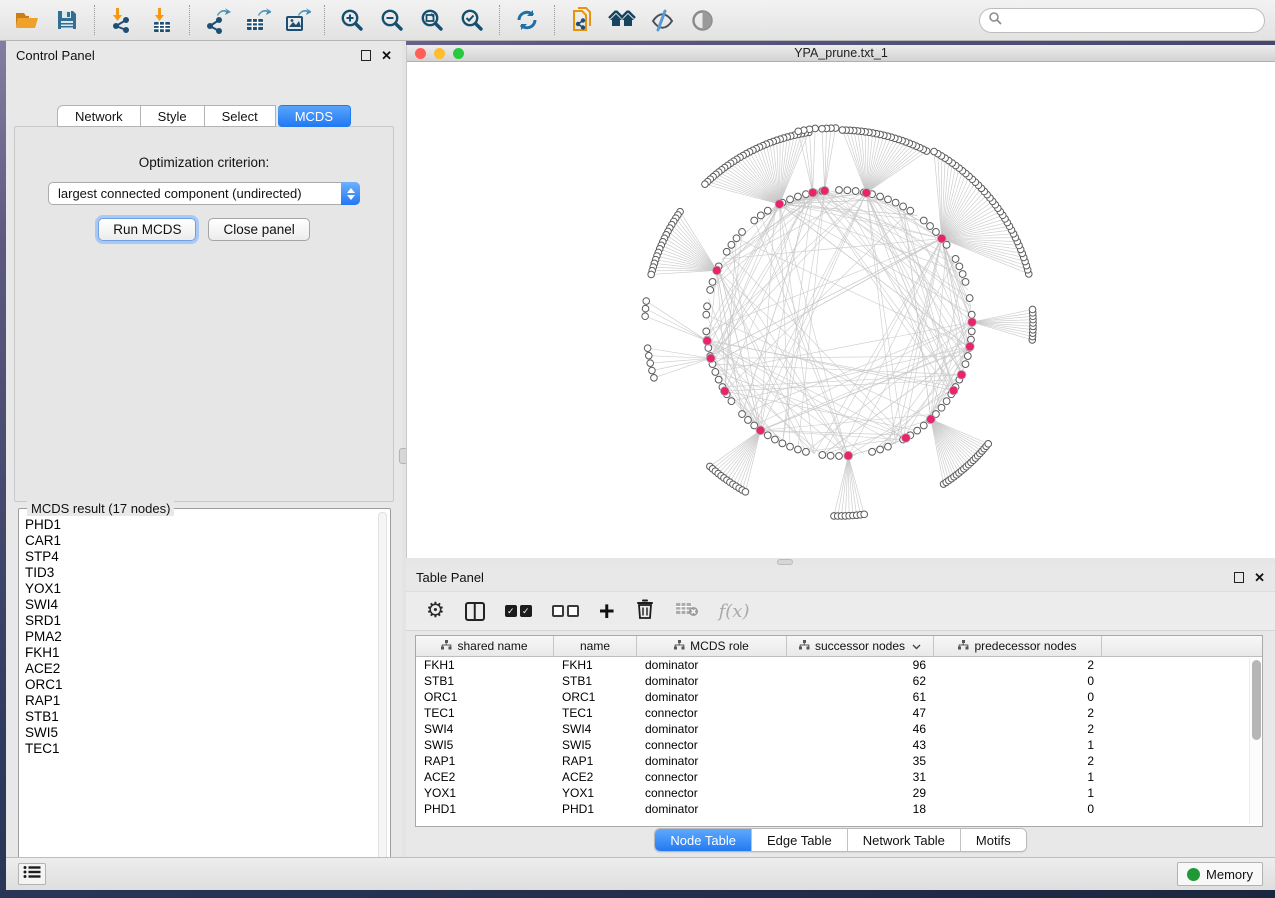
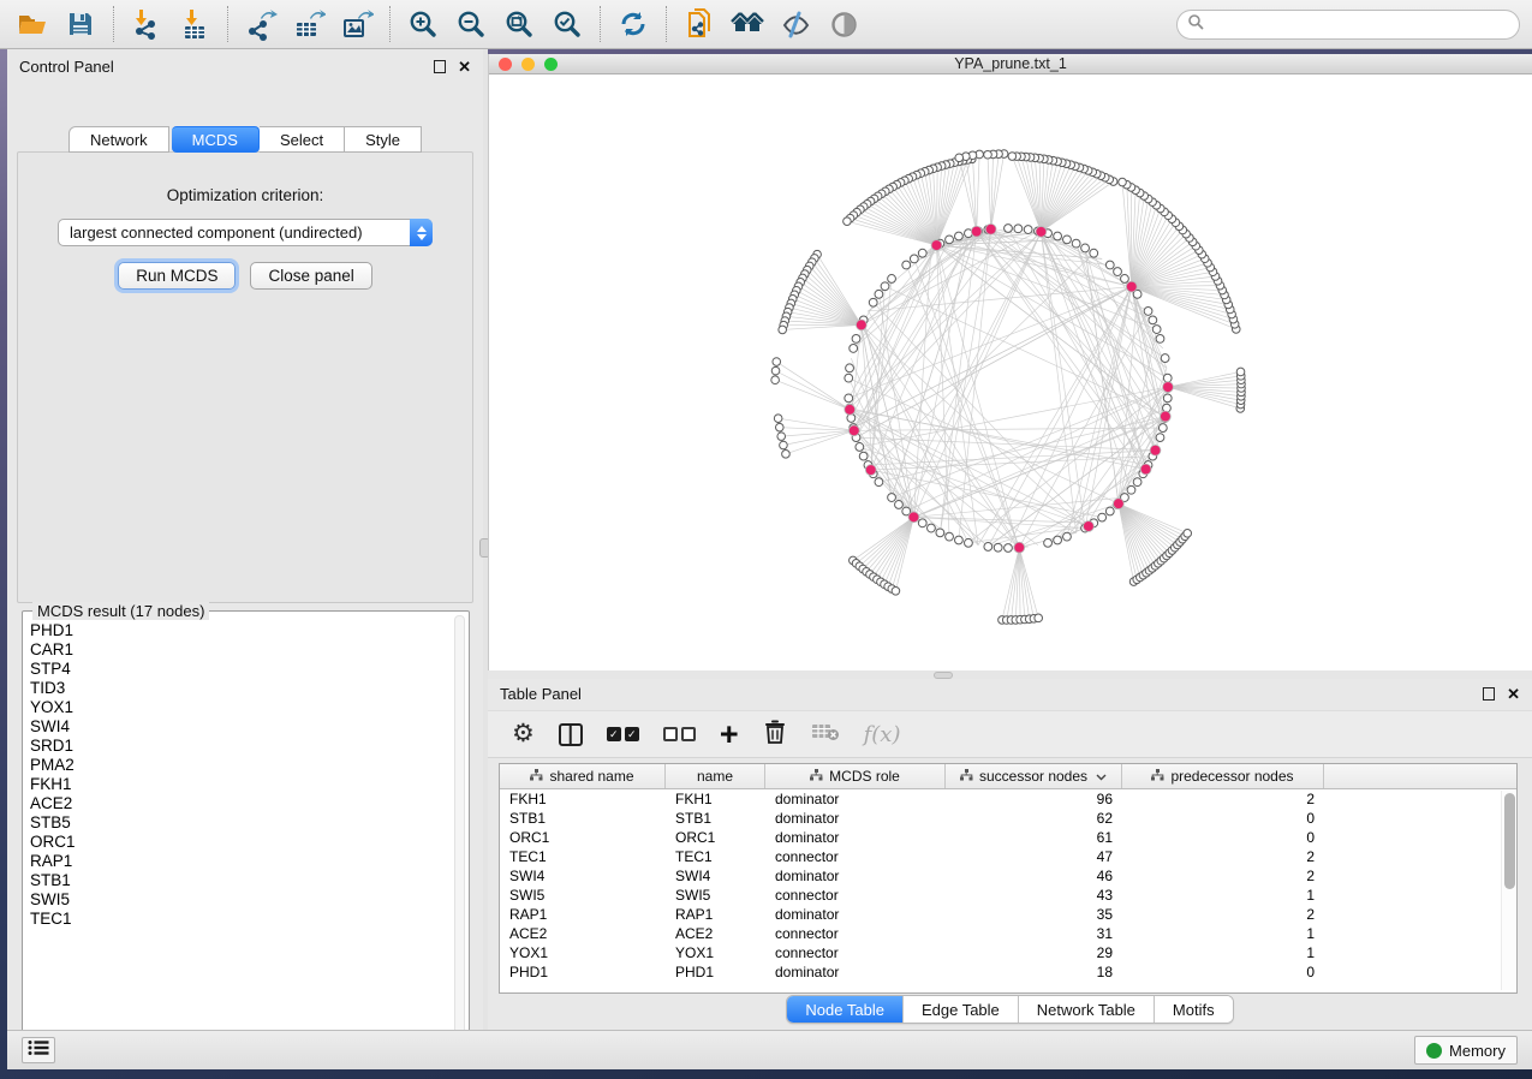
  Control Panel
  ✕
  Network
- Style
+ MCDS
  Select
- MCDS
+ Style
  Optimization criterion:
  largest connected component (undirected)
  Run MCDS
  Close panel
  MCDS result (17 nodes)
  PHD1
  CAR1
  STP4
  TID3
  YOX1
  SWI4
  SRD1
  PMA2
  FKH1
  ACE2
+ STB5
  ORC1
  RAP1
  STB1
  SWI5
  TEC1
  YPA_prune.txt_1
  Table Panel
  ✕
  ⚙
  ✓
  ✓
  +
  f(x)
  shared name
  name
  MCDS role
  successor nodes
  predecessor nodes
  FKH1
  FKH1
  dominator
  96
  2
  STB1
  STB1
  dominator
  62
  0
  ORC1
  ORC1
  dominator
  61
  0
  TEC1
  TEC1
  connector
  47
  2
  SWI4
  SWI4
  dominator
  46
  2
  SWI5
  SWI5
  connector
  43
  1
  RAP1
  RAP1
  dominator
  35
  2
  ACE2
  ACE2
  connector
  31
  1
  YOX1
  YOX1
  connector
  29
  1
  PHD1
  PHD1
  dominator
  18
  0
  Node Table
  Edge Table
  Network Table
  Motifs
  Memory
